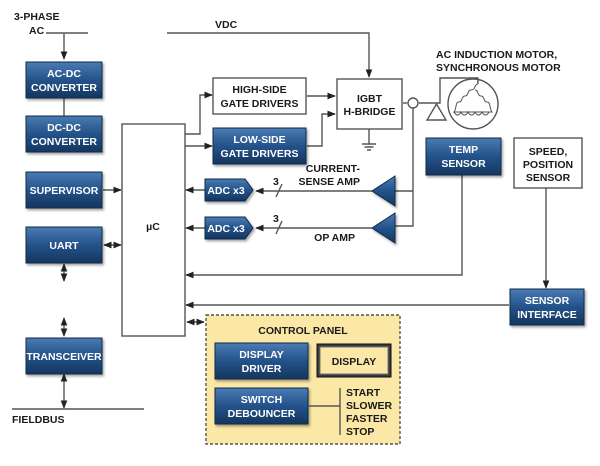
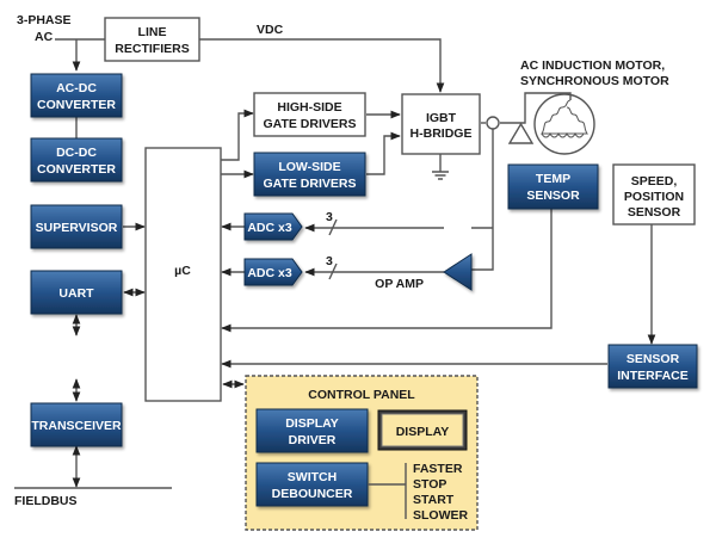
  3-PHASE
  AC
  VDC
  FIELDBUS
+ LINE
+ RECTIFIERS
  AC-DC
  CONVERTER
  DC-DC
  CONVERTER
  SUPERVISOR
  UART
  TRANSCEIVER
  µC
  HIGH-SIDE
  GATE DRIVERS
  LOW-SIDE
  GATE DRIVERS
  IGBT
  H-BRIDGE
  AC INDUCTION MOTOR,
  SYNCHRONOUS MOTOR
  TEMP
  SENSOR
  SPEED,
  POSITION
  SENSOR
  SENSOR
  INTERFACE
  ADC x3
  ADC x3
  3
  3
- CURRENT-
- SENSE AMP
  OP AMP
  CONTROL PANEL
  DISPLAY
  DRIVER
  DISPLAY
  SWITCH
  DEBOUNCER
- START
+ FASTER
- SLOWER
+ STOP
- FASTER
+ START
- STOP
+ SLOWER
